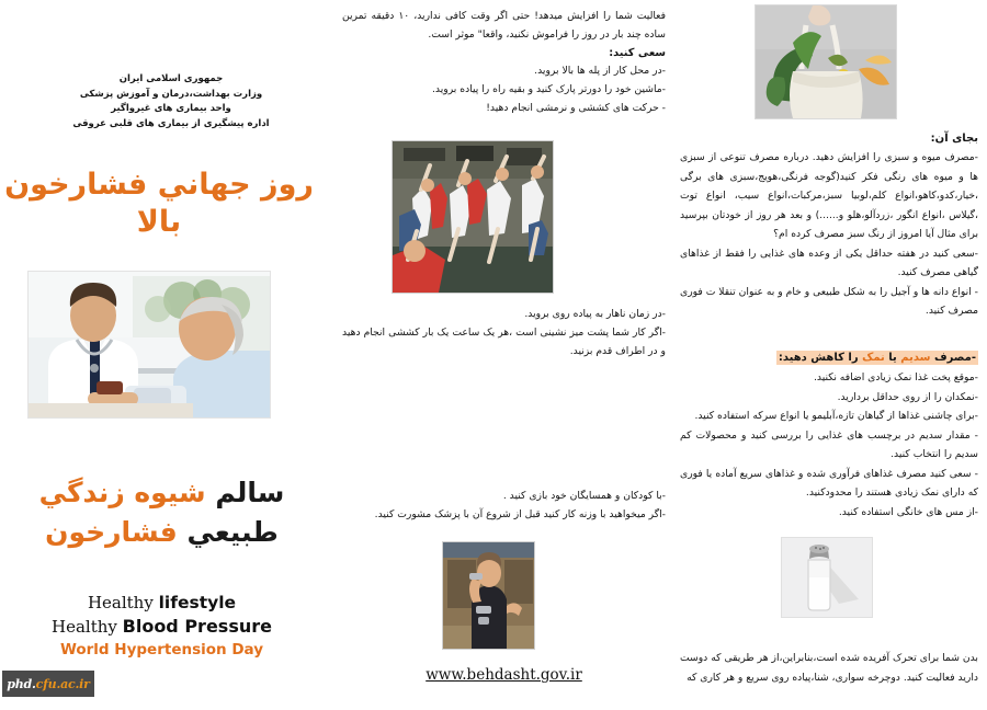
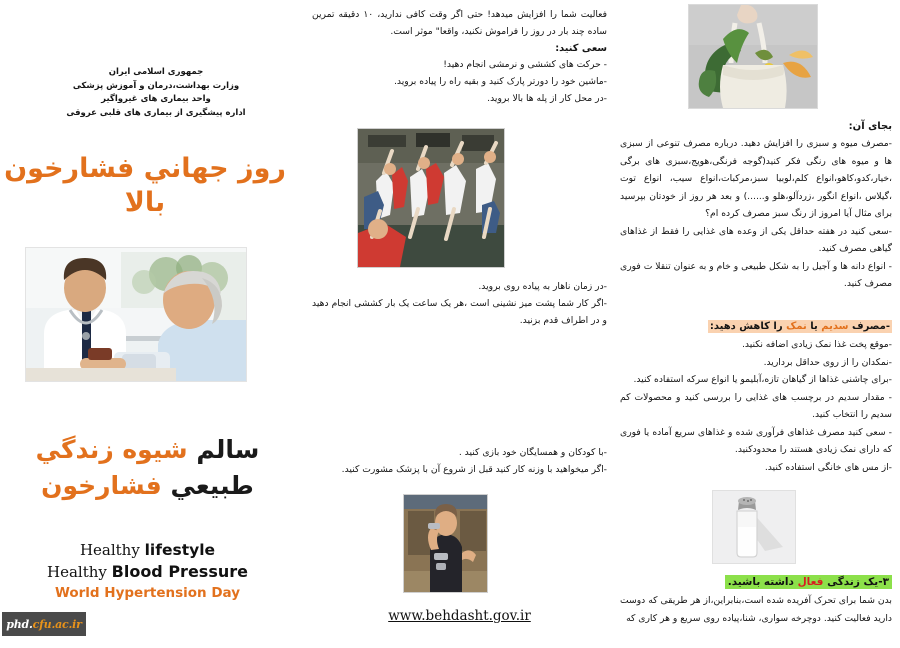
  جمهوری اسلامی ایران
  وزارت بهداشت،درمان و آموزش پزشکی
  واحد بیماری های غیرواگیر
  اداره پیشگیری از بیماری های قلبی عروقی
  روز جهاني فشارخون بالا
  سالم شیوه زندگي
  طبیعي فشارخون
  Healthy lifestyle
  Healthy Blood Pressure
  World Hypertension Day
  phd.
  cfu.ac.ir
  فعالیت شما را افزایش میدهد! حتی اگر وقت کافی ندارید، ۱۰ دقیقه تمرین ساده چند بار در روز را فراموش نکنید، واقعا" موثر است.
  سعی کنید:
- -در محل کار از پله ها بالا بروید.
+ - حرکت های کششی و نرمشی انجام دهید!
  -ماشین خود را دورتر پارک کنید و بقیه راه را پیاده بروید.
- - حرکت های کششی و نرمشی انجام دهید!
+ -در محل کار از پله ها بالا بروید.
  -در زمان ناهار به پیاده روی بروید.
  -اگر کار شما پشت میز نشینی است ،هر یک ساعت یک بار کششی انجام دهید و در اطراف قدم بزنید.
  -با کودکان و همسایگان خود بازی کنید .
  -اگر میخواهید با وزنه کار کنید قبل از شروع آن با پزشک مشورت کنید.
  www.behdasht.gov.ir
  بجای آن:
  -مصرف میوه و سبزی را افزایش دهید. درباره مصرف تنوعی از سبزی ها و میوه های رنگی فکر کنید(گوجه فرنگی،هویج،سبزی های برگی ،خیار،کدو،کاهو،انواع کلم،لوبیا سبز،مرکبات،انواع سیب، انواع توت ،گیلاس ،انواع انگور ،زردآلو،هلو و......) و بعد هر روز از خودتان بپرسید برای مثال آیا امروز از رنگ سبز مصرف کرده ام؟
  -سعی کنید در هفته حداقل یکی از وعده های غذایی را فقط از غذاهای گیاهی مصرف کنید.
  - انواع دانه ها و آجیل را به شکل طبیعی و خام و به عنوان تنقلا ت فوری مصرف کنید.
  -مصرف سدیم یا نمک را کاهش دهید:
  -موقع پخت غذا نمک زیادی اضافه نکنید.
  -نمکدان را از روی حداقل بردارید.
  -برای چاشنی غذاها از گیاهان تازه،آبلیمو یا انواع سرکه استفاده کنید.
  - مقدار سدیم در برچسب های غذایی را بررسی کنید و محصولات کم سدیم را انتخاب کنید.
  - سعی کنید مصرف غذاهای فرآوری شده و غذاهای سریع آماده یا فوری که دارای نمک زیادی هستند را محدودکنید.
  -از مس های خانگی استفاده کنید.
+ ۳-یک زندگی فعال داشته باشید.
  بدن شما برای تحرک آفریده شده است،بنابراین،از هر طریقی که دوست دارید فعالیت کنید. دوچرخه سواری، شنا،پیاده روی سریع و هر کاری که
